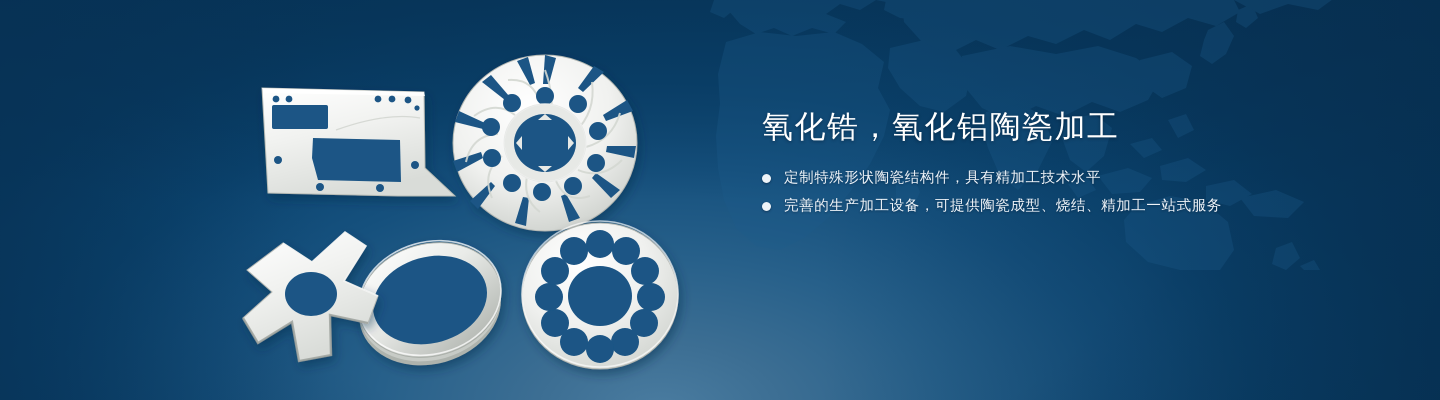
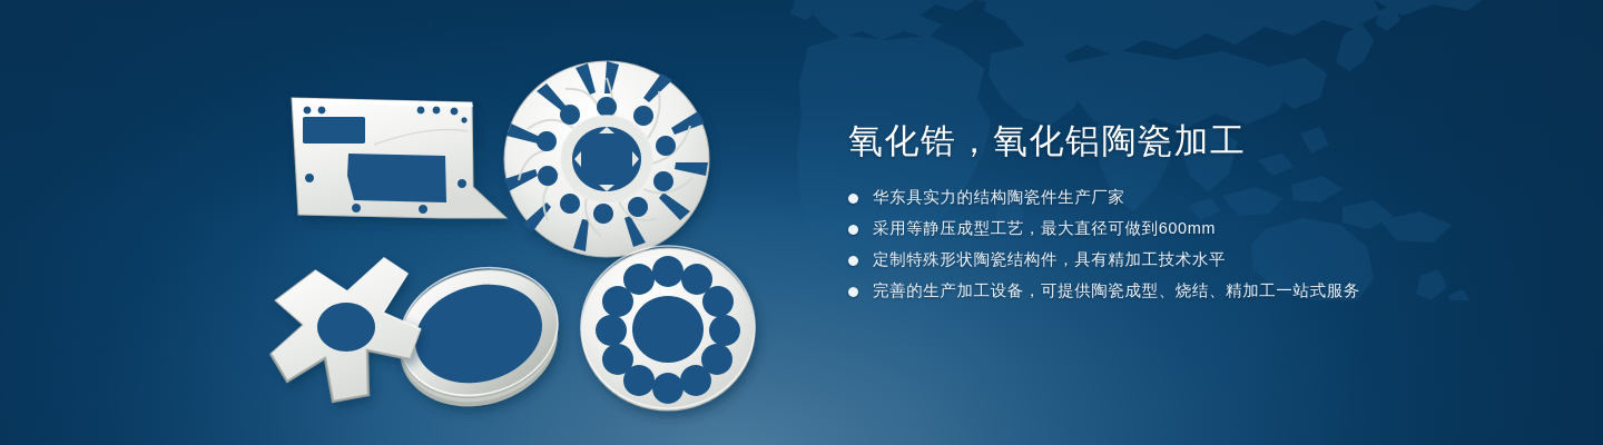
  氧化锆，氧化铝陶瓷加工
+ 华东具实力的结构陶瓷件生产厂家
+ 采用等静压成型工艺，最大直径可做到600mm
  定制特殊形状陶瓷结构件，具有精加工技术水平
  完善的生产加工设备，可提供陶瓷成型、烧结、精加工一站式服务
